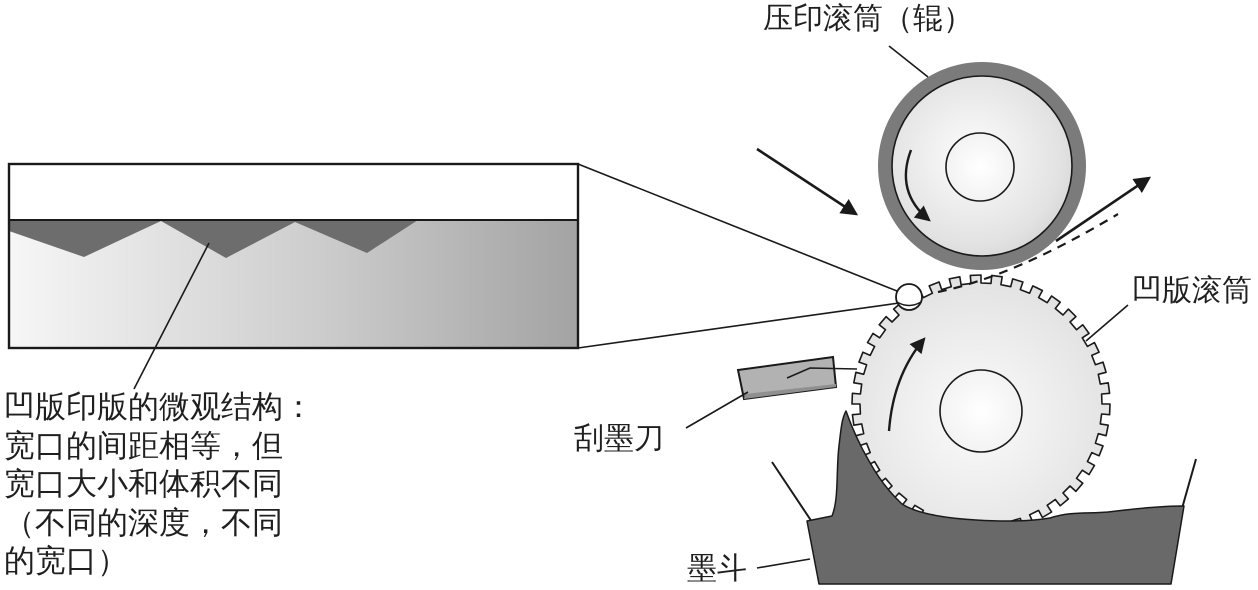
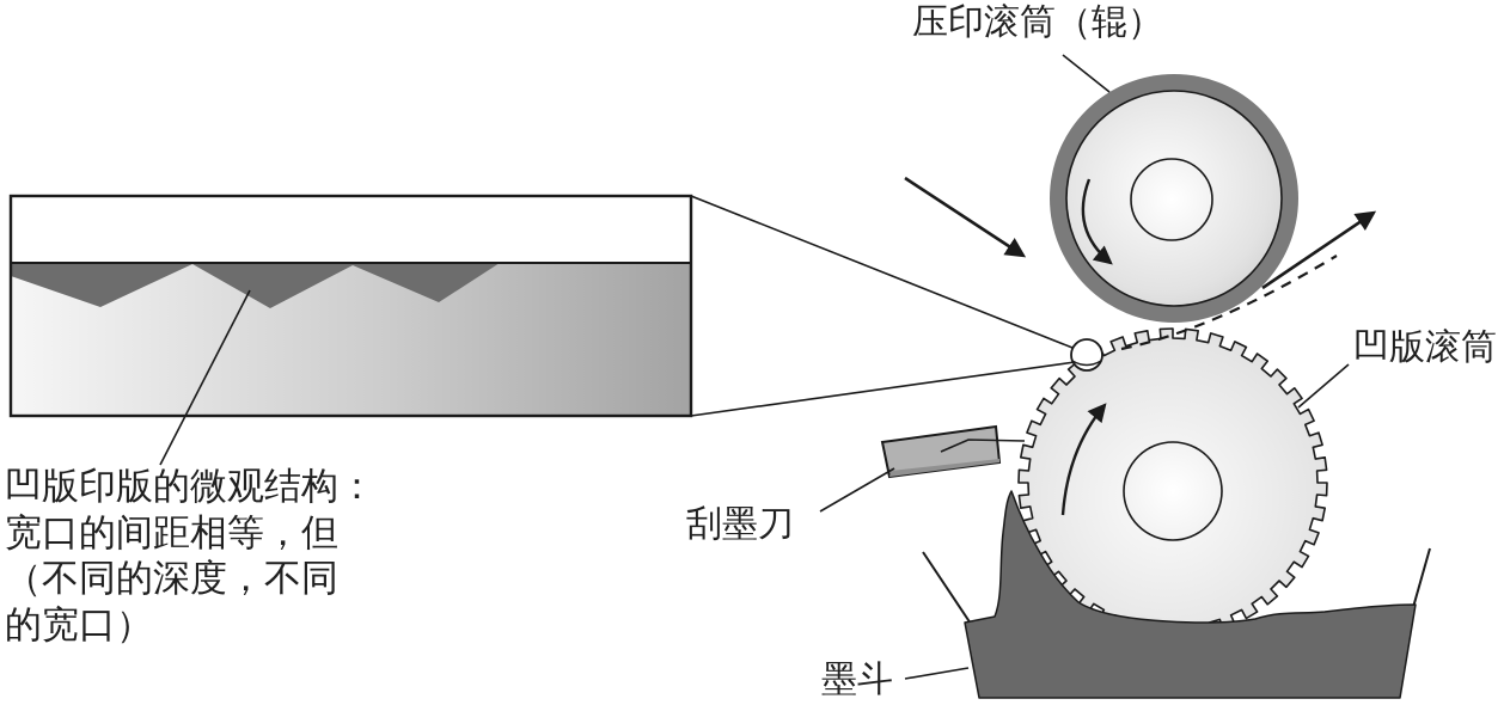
  压印滚筒（辊）
  凹版滚筒
  刮墨刀
  墨斗
  凹版印版的微观结构：
  宽口的间距相等，但
- 宽口大小和体积不同
  （不同的深度，不同
  的宽口）
